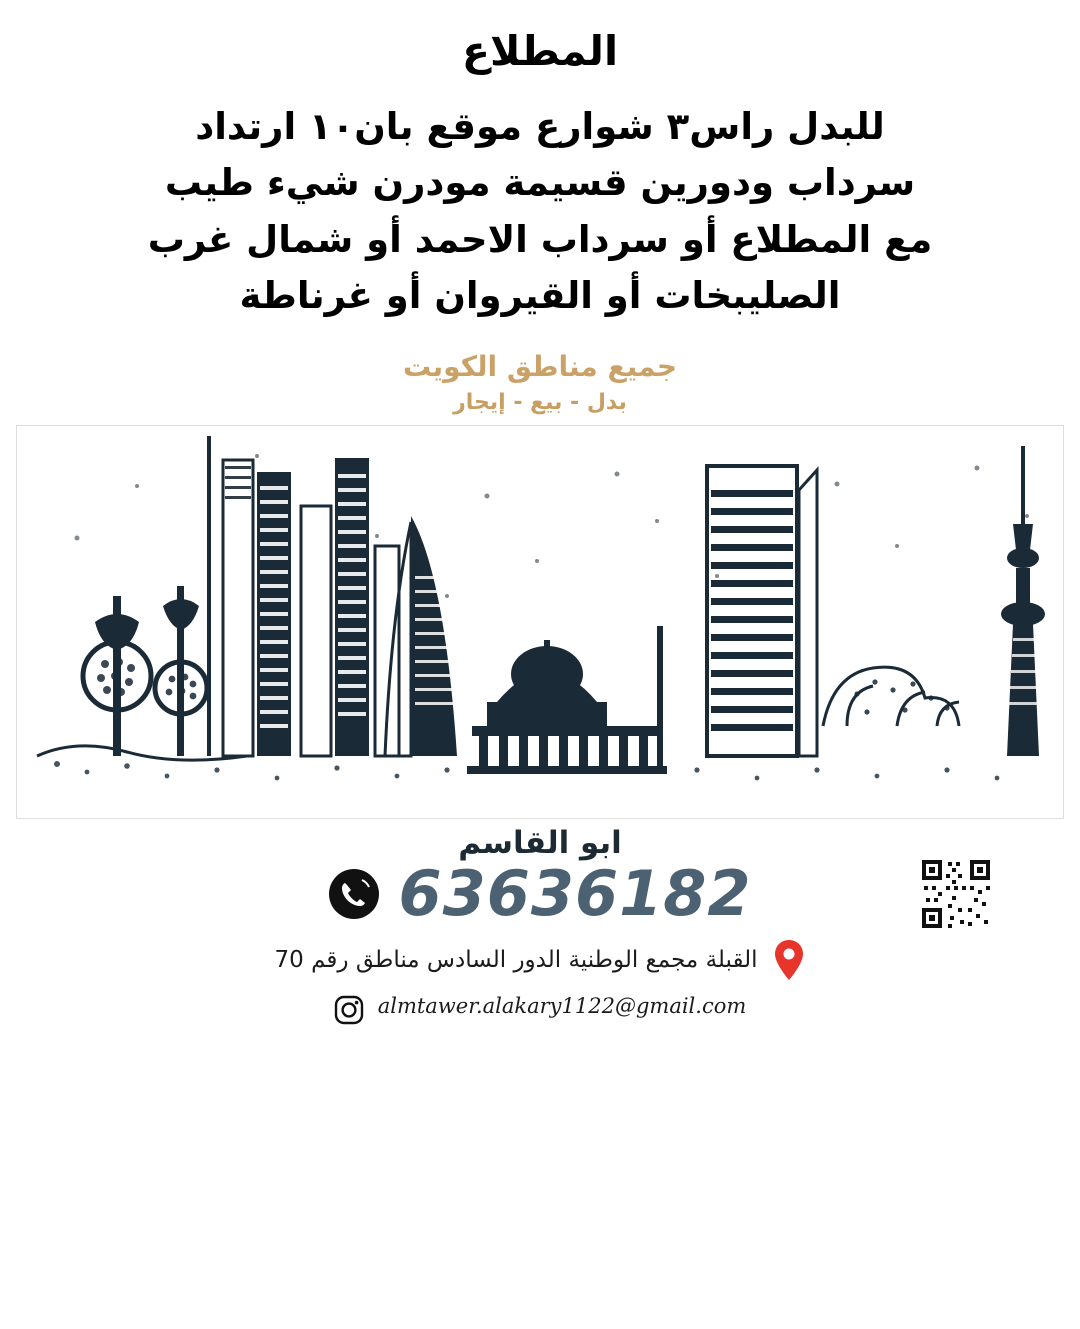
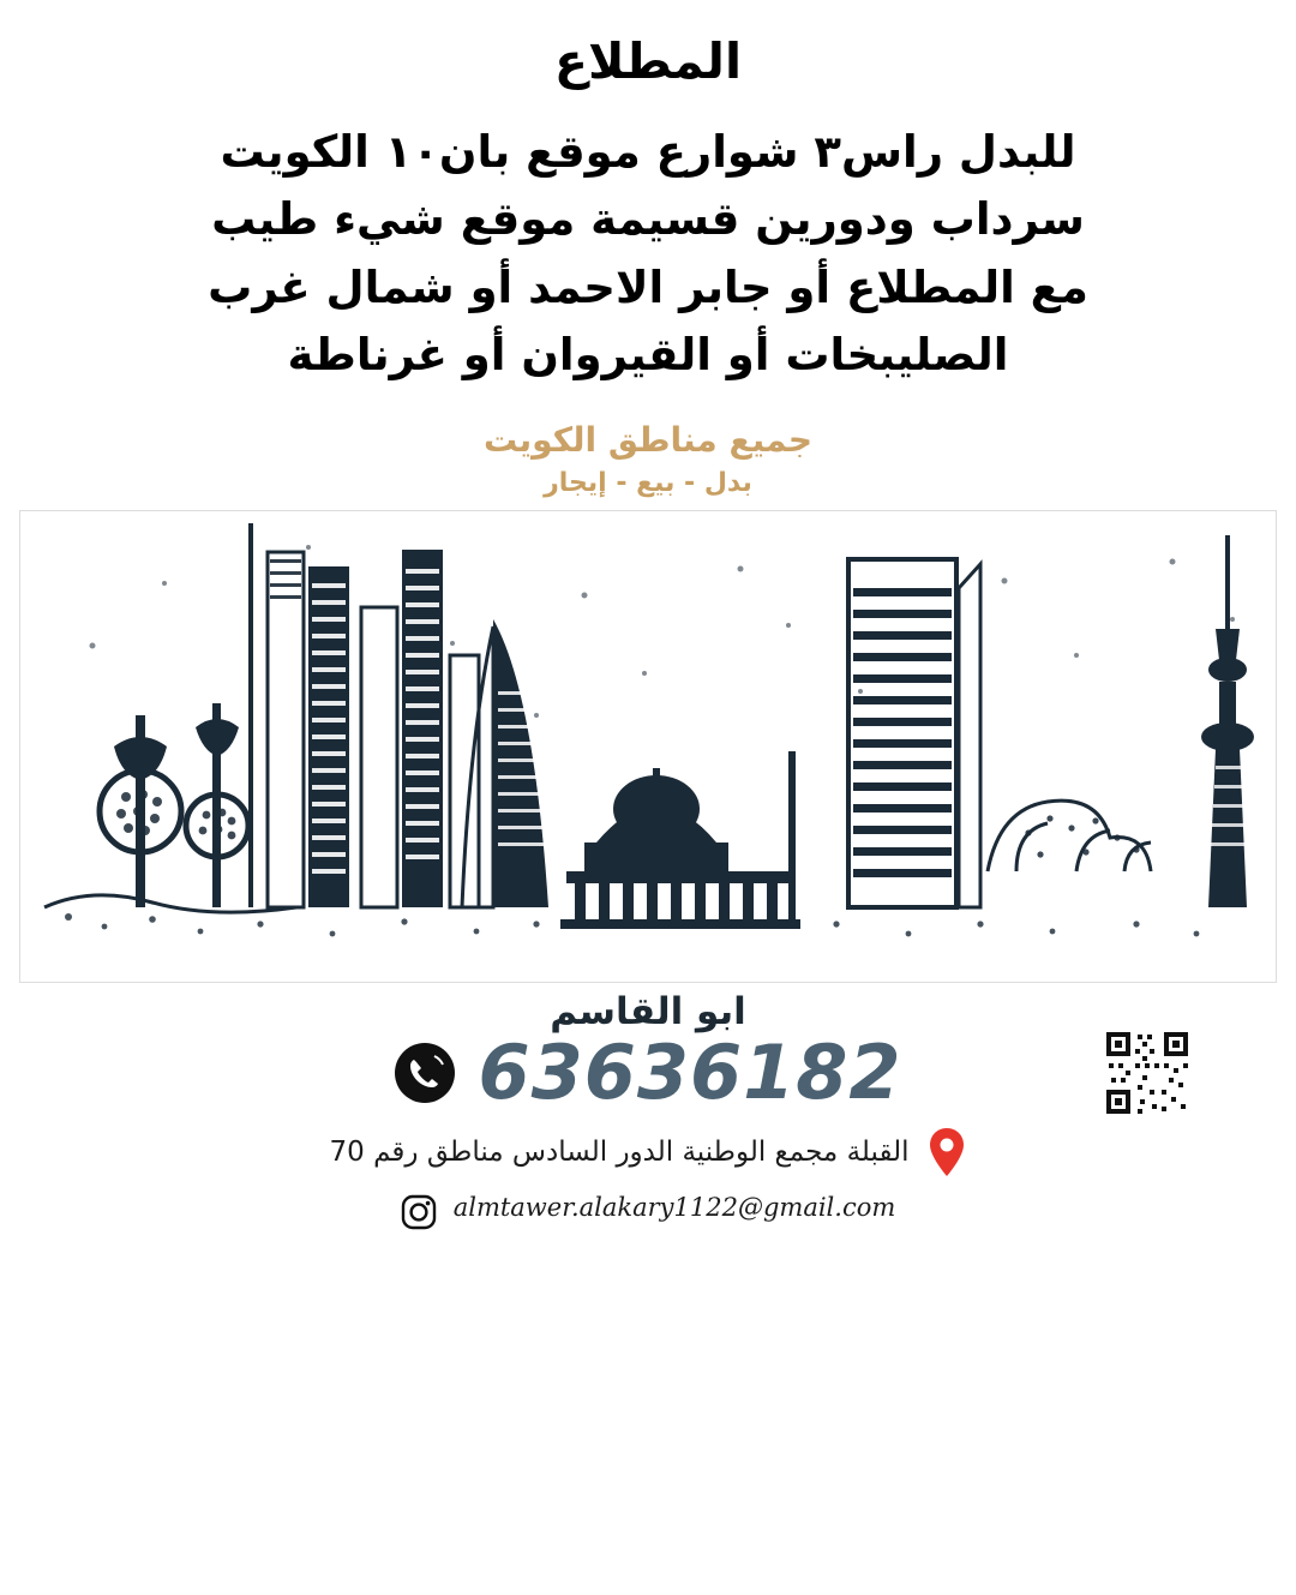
  المطلاع
- للبدل راس٣ شوارع موقع بان١٠ ارتداد
+ للبدل راس٣ شوارع موقع بان١٠ الكويت
- سرداب ودورين قسيمة مودرن شيء طيب
+ سرداب ودورين قسيمة موقع شيء طيب
- مع المطلاع أو سرداب الاحمد أو شمال غرب
+ مع المطلاع أو جابر الاحمد أو شمال غرب
  الصليبخات أو القيروان أو غرناطة
  جميع مناطق الكويت
  بدل - بيع - إيجار
  ابو القاسم
  63636182
  القبلة مجمع الوطنية الدور السادس مناطق رقم 70
  almtawer.alakary1122@gmail.com
